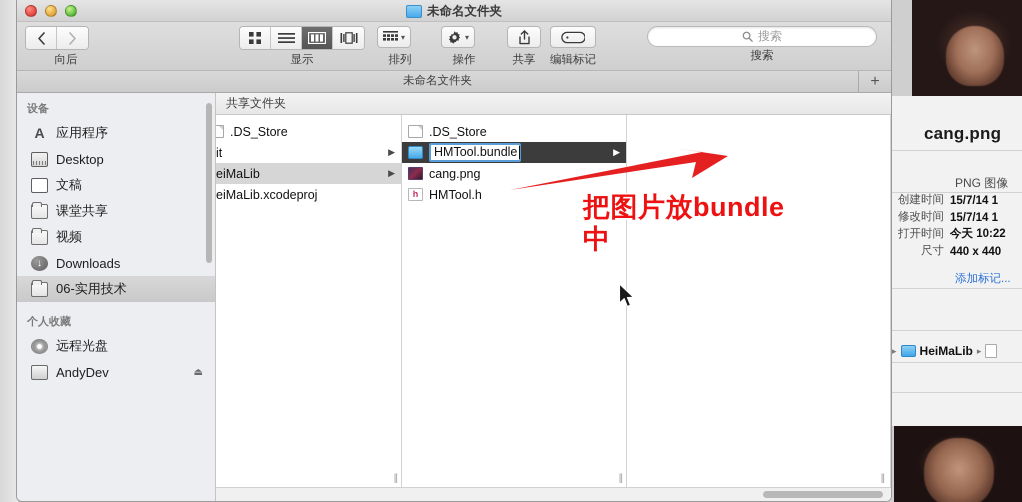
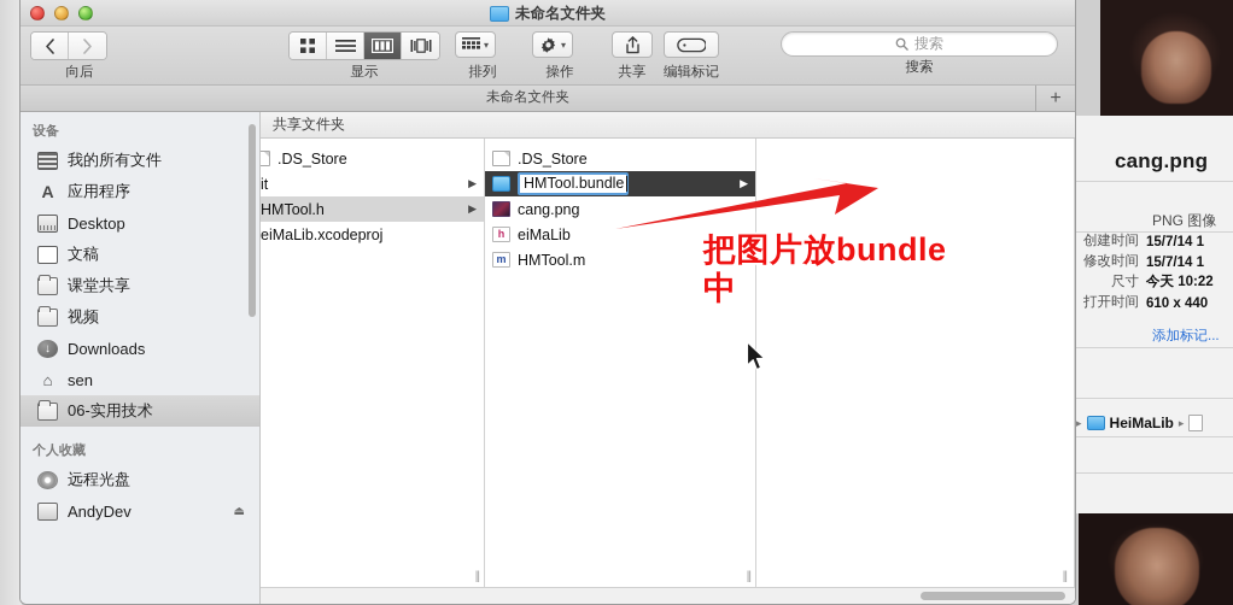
  cang.png
  PNG 图像
  创建时间
  15/7/14 1
  修改时间
  15/7/14 1
- 打开时间
+ 尺寸
  今天 10:22
- 尺寸
+ 打开时间
- 440 x 440
+ 610 x 440
  添加标记...
  ▸
  HeiMaLib
  ▸
  未命名文件夹
  向后
  显示
  ▾
  排列
  ▾
  操作
  共享
  编辑标记
  搜索
  搜索
  未命名文件夹
  +
  设备
+ 我的所有文件
  A
  应用程序
  Desktop
  文稿
  课堂共享
  视频
  ↓
  Downloads
+ ⌂
+ sen
  06-实用技术
  个人收藏
  远程光盘
  AndyDev
  ⏏
  共享文件夹
  .DS_Store
  it
  ▶
- eiMaLib
+ HMTool.h
  ▶
  eiMaLib.xcodeproj
  ||
  .DS_Store
  HMTool.bundle
  ▶
  cang.png
  h
- HMTool.h
+ eiMaLib
+ m
+ HMTool.m
  ||
  ||
  把图片放bundle
  中
